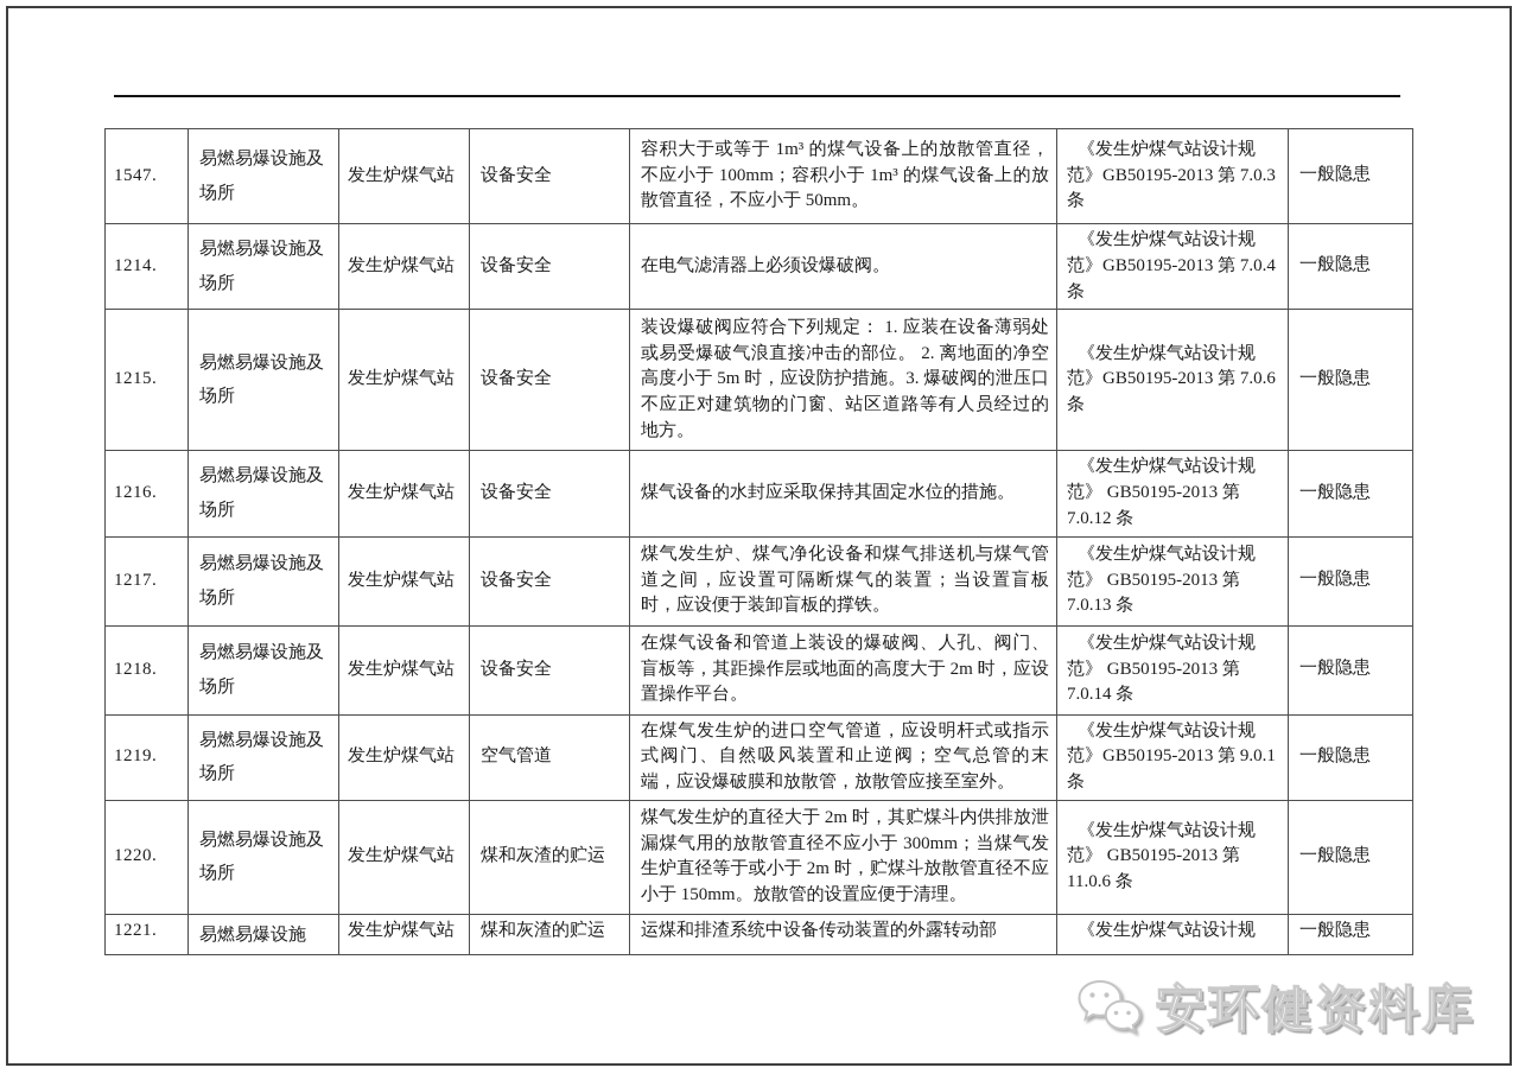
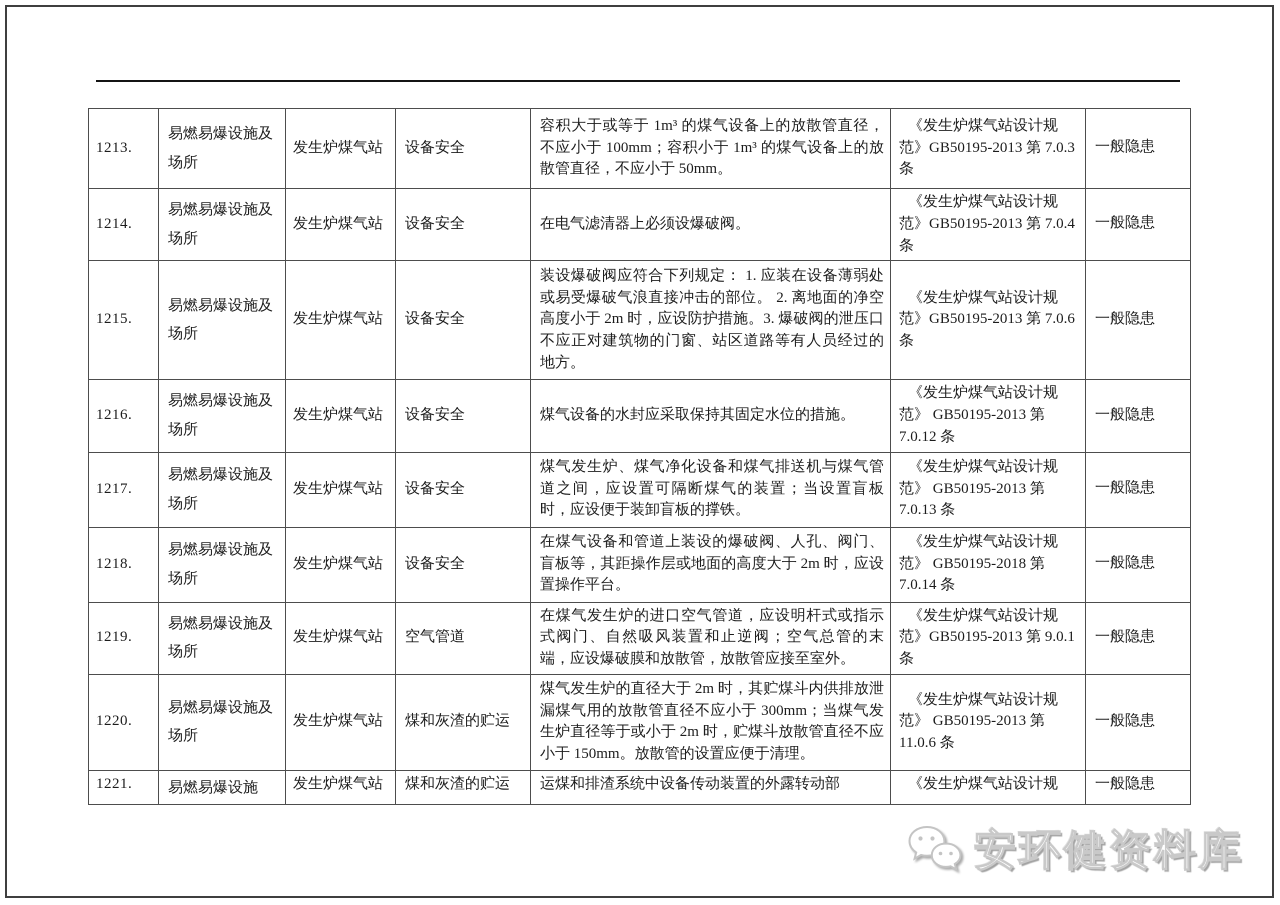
- 1547.	易燃易爆设施及场所	发生炉煤气站	设备安全	容积大于或等于 1m³ 的煤气设备上的放散管直径，不应小于 100mm；容积小于 1m³ 的煤气设备上的放散管直径，不应小于 50mm。	《发生炉煤气站设计规范》GB50195-2013 第 7.0.3 条	一般隐患
+ 1213.	易燃易爆设施及场所	发生炉煤气站	设备安全	容积大于或等于 1m³ 的煤气设备上的放散管直径，不应小于 100mm；容积小于 1m³ 的煤气设备上的放散管直径，不应小于 50mm。	《发生炉煤气站设计规范》GB50195-2013 第 7.0.3 条	一般隐患
  1214.	易燃易爆设施及场所	发生炉煤气站	设备安全	在电气滤清器上必须设爆破阀。	《发生炉煤气站设计规范》GB50195-2013 第 7.0.4 条	一般隐患
- 1215.	易燃易爆设施及场所	发生炉煤气站	设备安全	装设爆破阀应符合下列规定： 1. 应装在设备薄弱处或易受爆破气浪直接冲击的部位。 2. 离地面的净空高度小于 5m 时，应设防护措施。3. 爆破阀的泄压口不应正对建筑物的门窗、站区道路等有人员经过的地方。	《发生炉煤气站设计规范》GB50195-2013 第 7.0.6 条	一般隐患
+ 1215.	易燃易爆设施及场所	发生炉煤气站	设备安全	装设爆破阀应符合下列规定： 1. 应装在设备薄弱处或易受爆破气浪直接冲击的部位。 2. 离地面的净空高度小于 2m 时，应设防护措施。3. 爆破阀的泄压口不应正对建筑物的门窗、站区道路等有人员经过的地方。	《发生炉煤气站设计规范》GB50195-2013 第 7.0.6 条	一般隐患
  1216.	易燃易爆设施及场所	发生炉煤气站	设备安全	煤气设备的水封应采取保持其固定水位的措施。	《发生炉煤气站设计规范》 GB50195-2013 第 7.0.12 条	一般隐患
  1217.	易燃易爆设施及场所	发生炉煤气站	设备安全	煤气发生炉、煤气净化设备和煤气排送机与煤气管道之间，应设置可隔断煤气的装置；当设置盲板时，应设便于装卸盲板的撑铁。	《发生炉煤气站设计规范》 GB50195-2013 第 7.0.13 条	一般隐患
- 1218.	易燃易爆设施及场所	发生炉煤气站	设备安全	在煤气设备和管道上装设的爆破阀、人孔、阀门、盲板等，其距操作层或地面的高度大于 2m 时，应设置操作平台。	《发生炉煤气站设计规范》 GB50195-2013 第 7.0.14 条	一般隐患
+ 1218.	易燃易爆设施及场所	发生炉煤气站	设备安全	在煤气设备和管道上装设的爆破阀、人孔、阀门、盲板等，其距操作层或地面的高度大于 2m 时，应设置操作平台。	《发生炉煤气站设计规范》 GB50195-2018 第 7.0.14 条	一般隐患
  1219.	易燃易爆设施及场所	发生炉煤气站	空气管道	在煤气发生炉的进口空气管道，应设明杆式或指示式阀门、自然吸风装置和止逆阀；空气总管的末端，应设爆破膜和放散管，放散管应接至室外。	《发生炉煤气站设计规范》GB50195-2013 第 9.0.1 条	一般隐患
  1220.	易燃易爆设施及场所	发生炉煤气站	煤和灰渣的贮运	煤气发生炉的直径大于 2m 时，其贮煤斗内供排放泄漏煤气用的放散管直径不应小于 300mm；当煤气发生炉直径等于或小于 2m 时，贮煤斗放散管直径不应小于 150mm。放散管的设置应便于清理。	《发生炉煤气站设计规范》 GB50195-2013 第 11.0.6 条	一般隐患
  1221.	易燃易爆设施	发生炉煤气站	煤和灰渣的贮运	运煤和排渣系统中设备传动装置的外露转动部	《发生炉煤气站设计规	一般隐患
  安环健资料库
